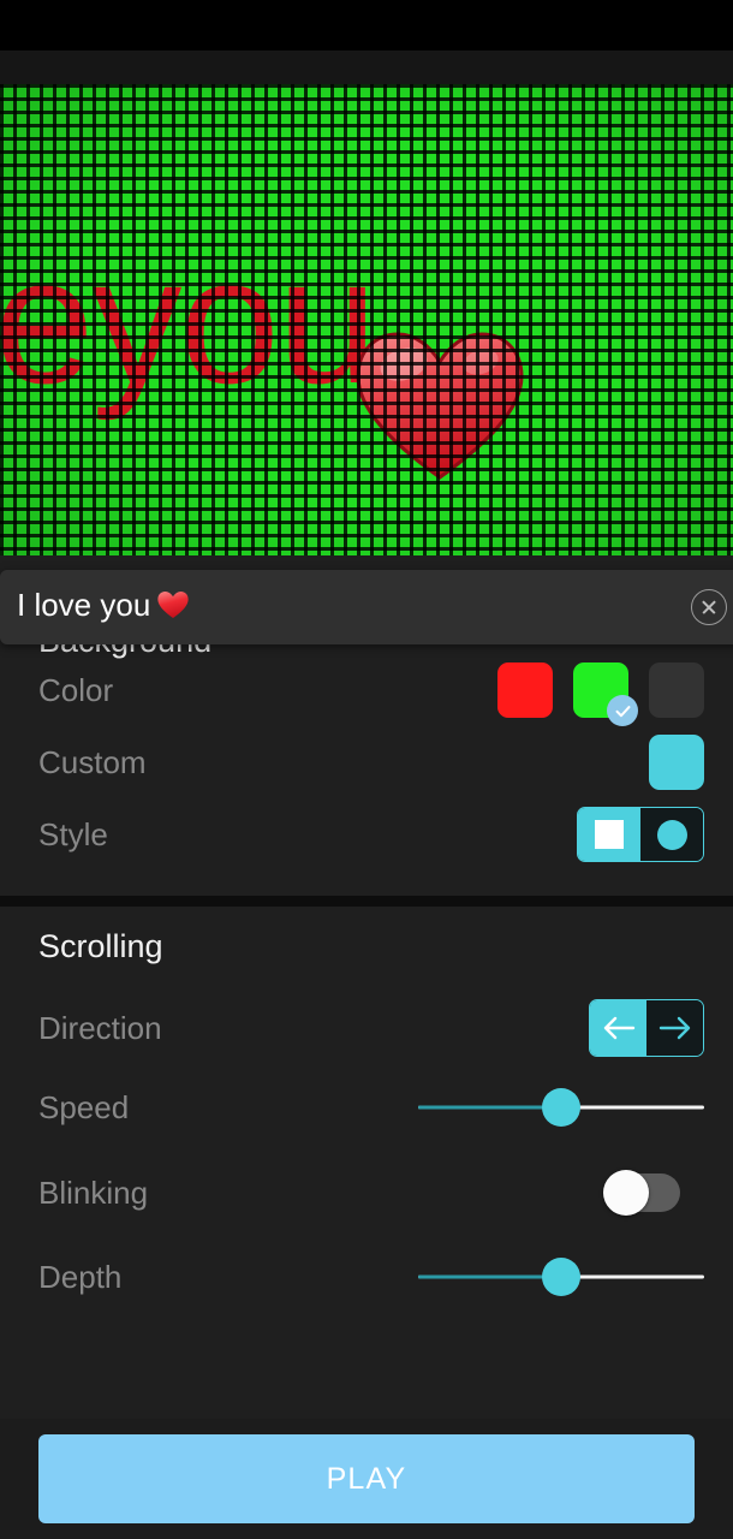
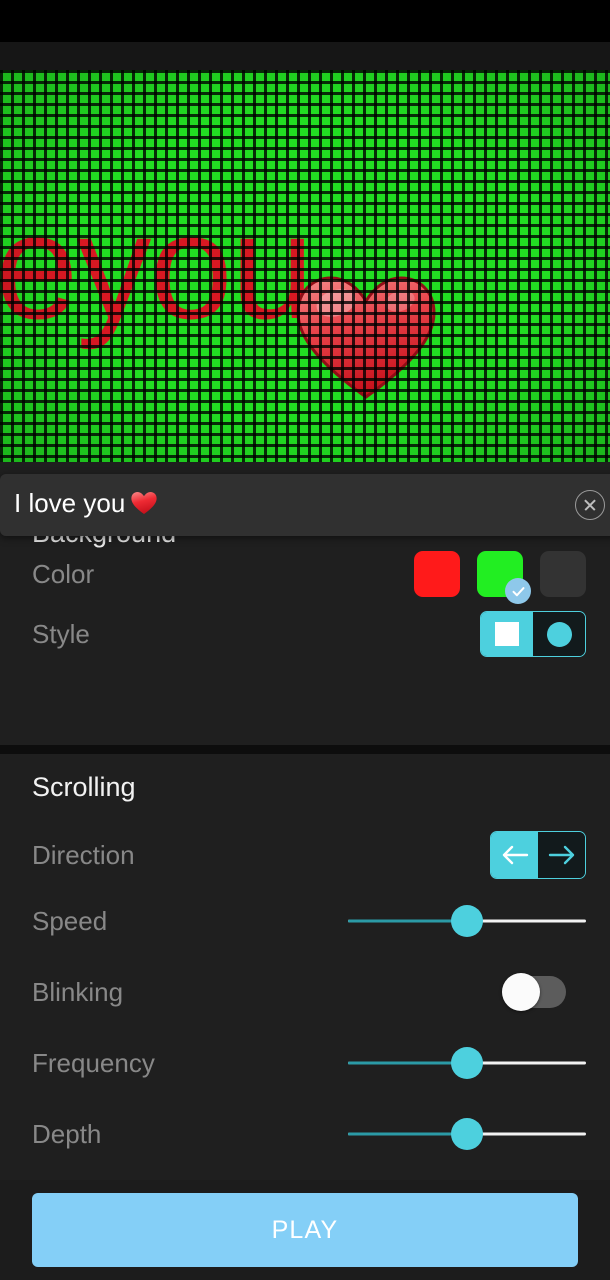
  Color
- Custom
  Style
  Scrolling
  Direction
  Speed
  Blinking
+ Frequency
  Depth
  PLAY
  I love you
